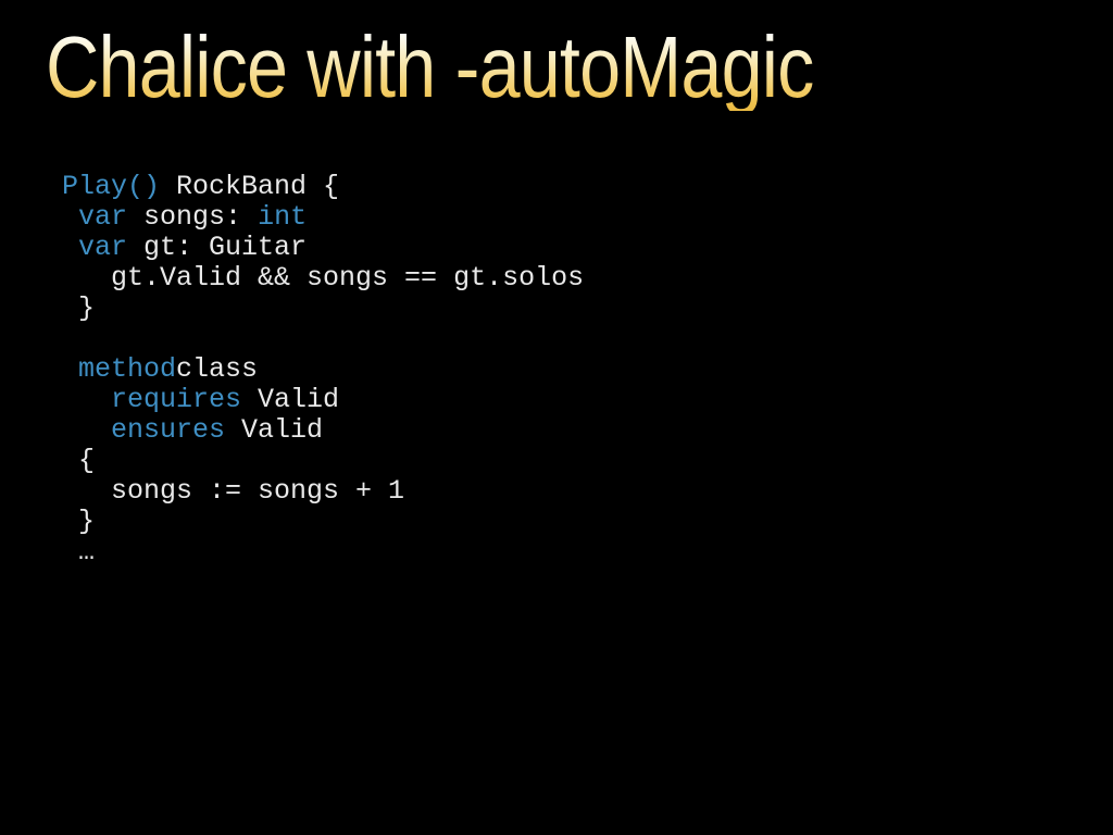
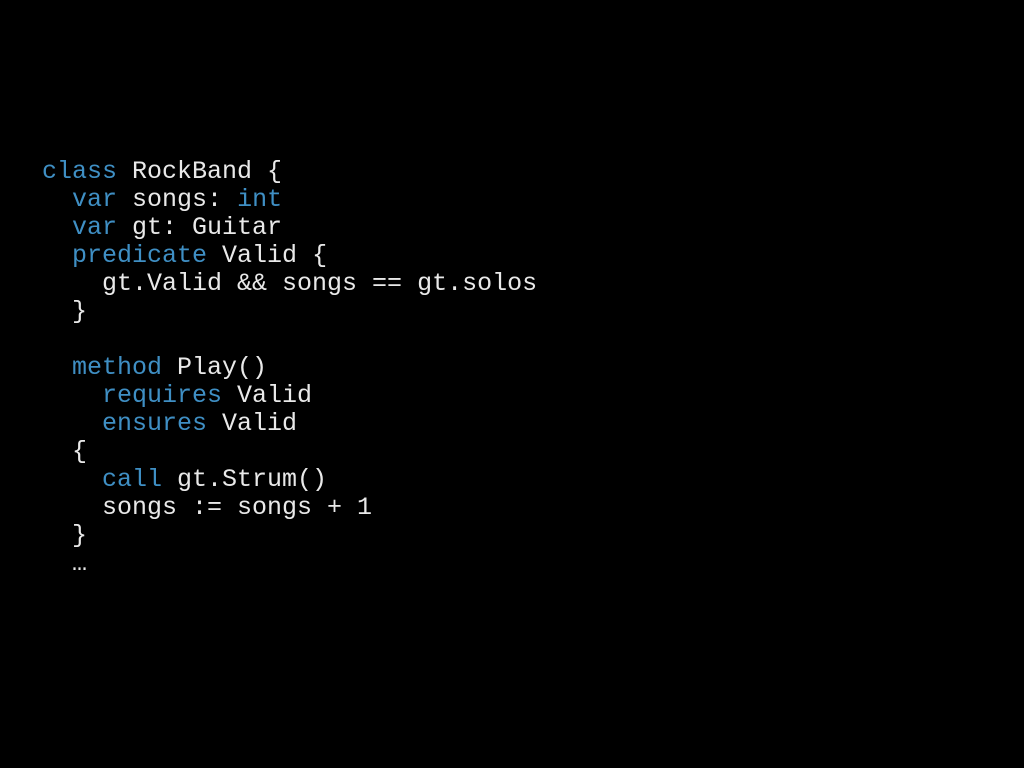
- Chalice with -autoMagic
- Play() RockBand {
+ class RockBand {
  var songs: int
  var gt: Guitar
+ predicate Valid {
  gt.Valid && songs == gt.solos
  }
- methodclass
+ method Play()
  requires Valid
  ensures Valid
  {
+ call gt.Strum()
  songs := songs + 1
  }
  …
